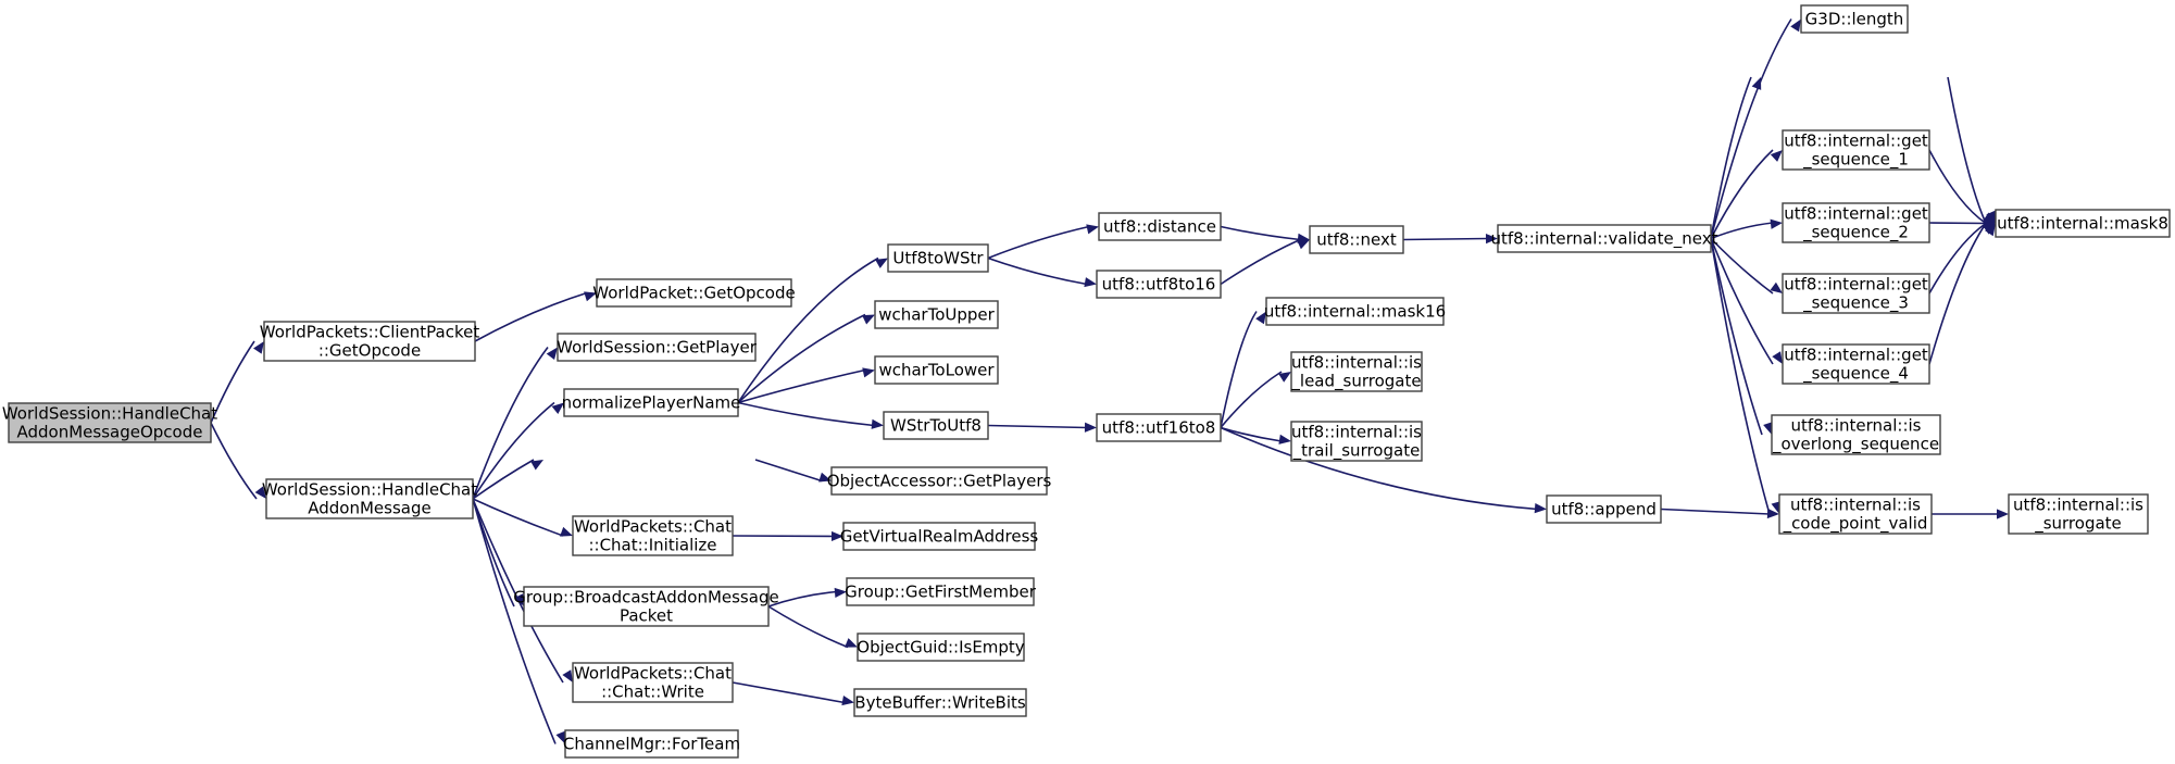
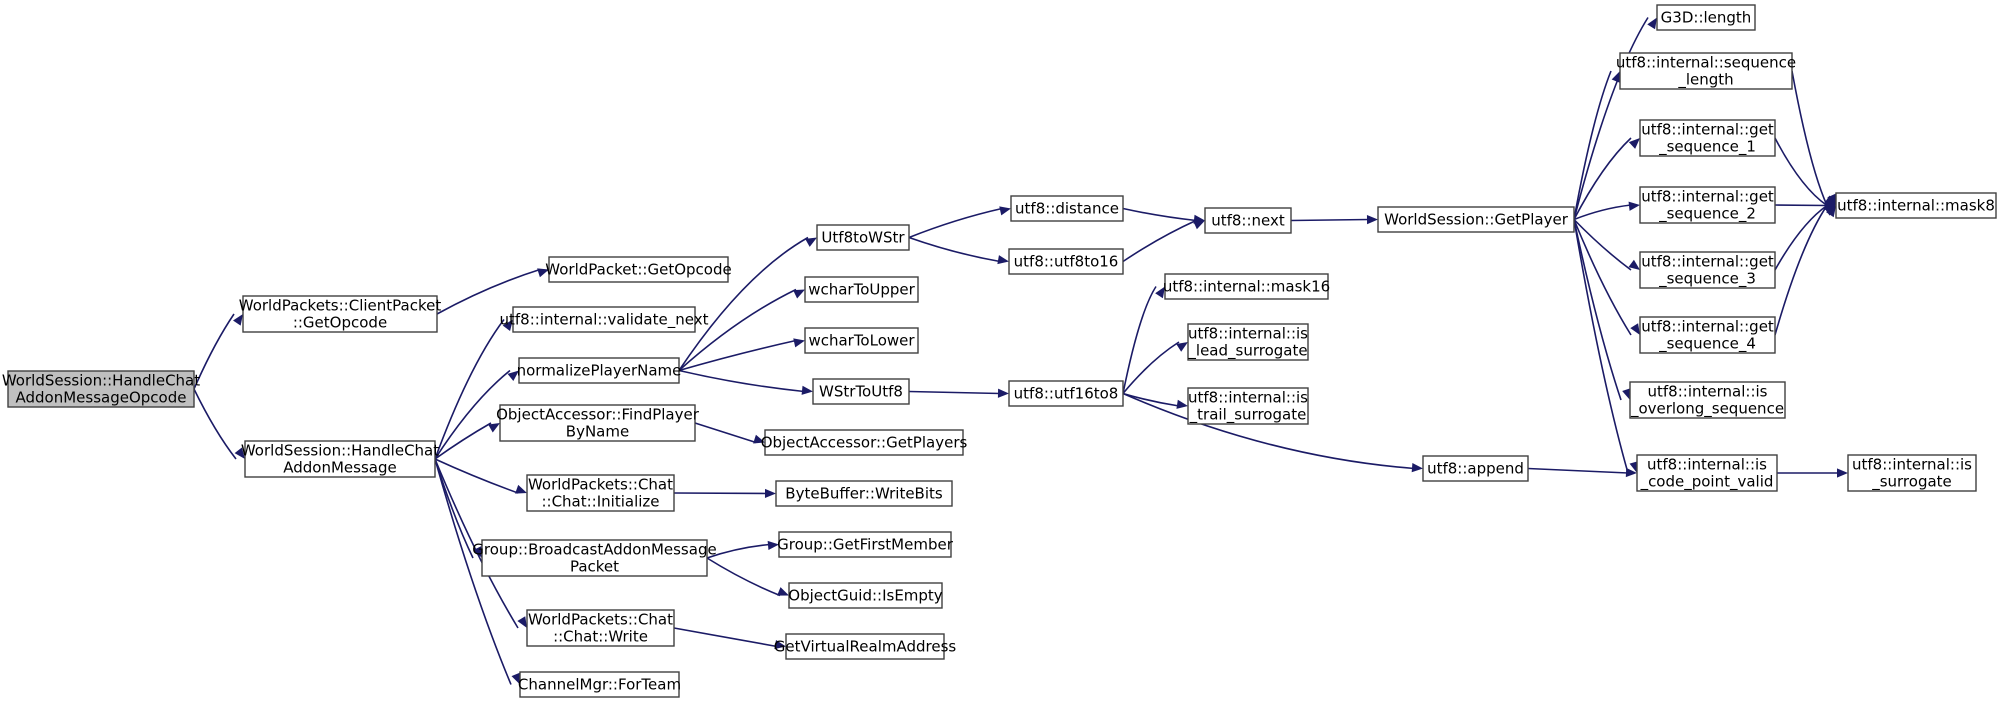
  WorldSession::HandleChat AddonMessageOpcode
  WorldPackets::ClientPacket ::GetOpcode
  WorldSession::HandleChat AddonMessage
  WorldPacket::GetOpcode
- WorldSession::GetPlayer
+ utf8::internal::validate_next
  normalizePlayerName
+ ObjectAccessor::FindPlayer ByName
  WorldPackets::Chat ::Chat::Initialize
  Group::BroadcastAddonMessage Packet
  WorldPackets::Chat ::Chat::Write
  ChannelMgr::ForTeam
  Utf8toWStr
  wcharToUpper
  wcharToLower
  WStrToUtf8
  utf8::distance
  utf8::utf8to16
  utf8::utf16to8
  utf8::next
  utf8::internal::mask16
  utf8::internal::is _lead_surrogate
  utf8::internal::is _trail_surrogate
  utf8::append
- utf8::internal::validate_next
+ WorldSession::GetPlayer
  G3D::length
+ utf8::internal::sequence _length
  utf8::internal::get _sequence_1
  utf8::internal::get _sequence_2
  utf8::internal::get _sequence_3
  utf8::internal::get _sequence_4
  utf8::internal::is _overlong_sequence
  utf8::internal::is _code_point_valid
  utf8::internal::mask8
  utf8::internal::is _surrogate
  ObjectAccessor::GetPlayers
- GetVirtualRealmAddress
+ ByteBuffer::WriteBits
  Group::GetFirstMember
  ObjectGuid::IsEmpty
- ByteBuffer::WriteBits
+ GetVirtualRealmAddress
